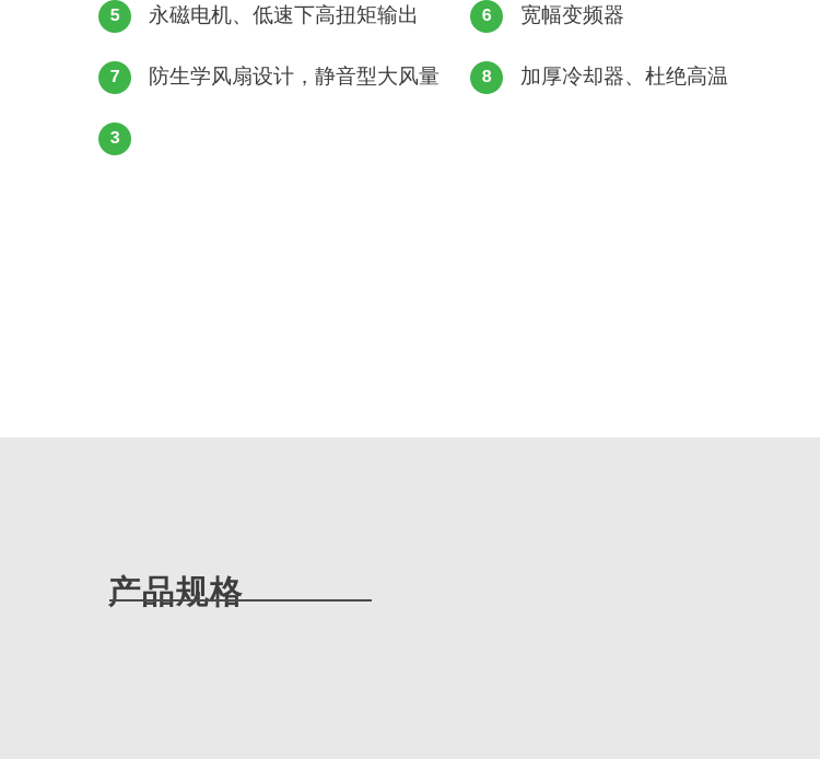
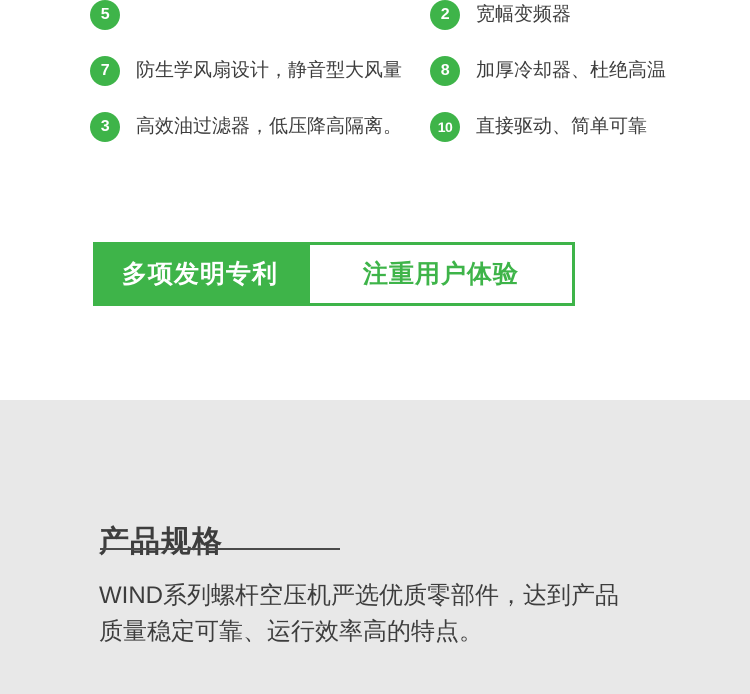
  5
- 永磁电机、低速下高扭矩输出
- 6
+ 2
  宽幅变频器
  7
  防生学风扇设计，静音型大风量
  8
  加厚冷却器、杜绝高温
  3
+ 高效油过滤器，低压降高隔离。
+ 10
+ 直接驱动、简单可靠
+ 多项发明专利
+ 注重用户体验
  产品规格
+ WIND系列螺杆空压机严选优质零部件，达到产品
+ 质量稳定可靠、运行效率高的特点。
